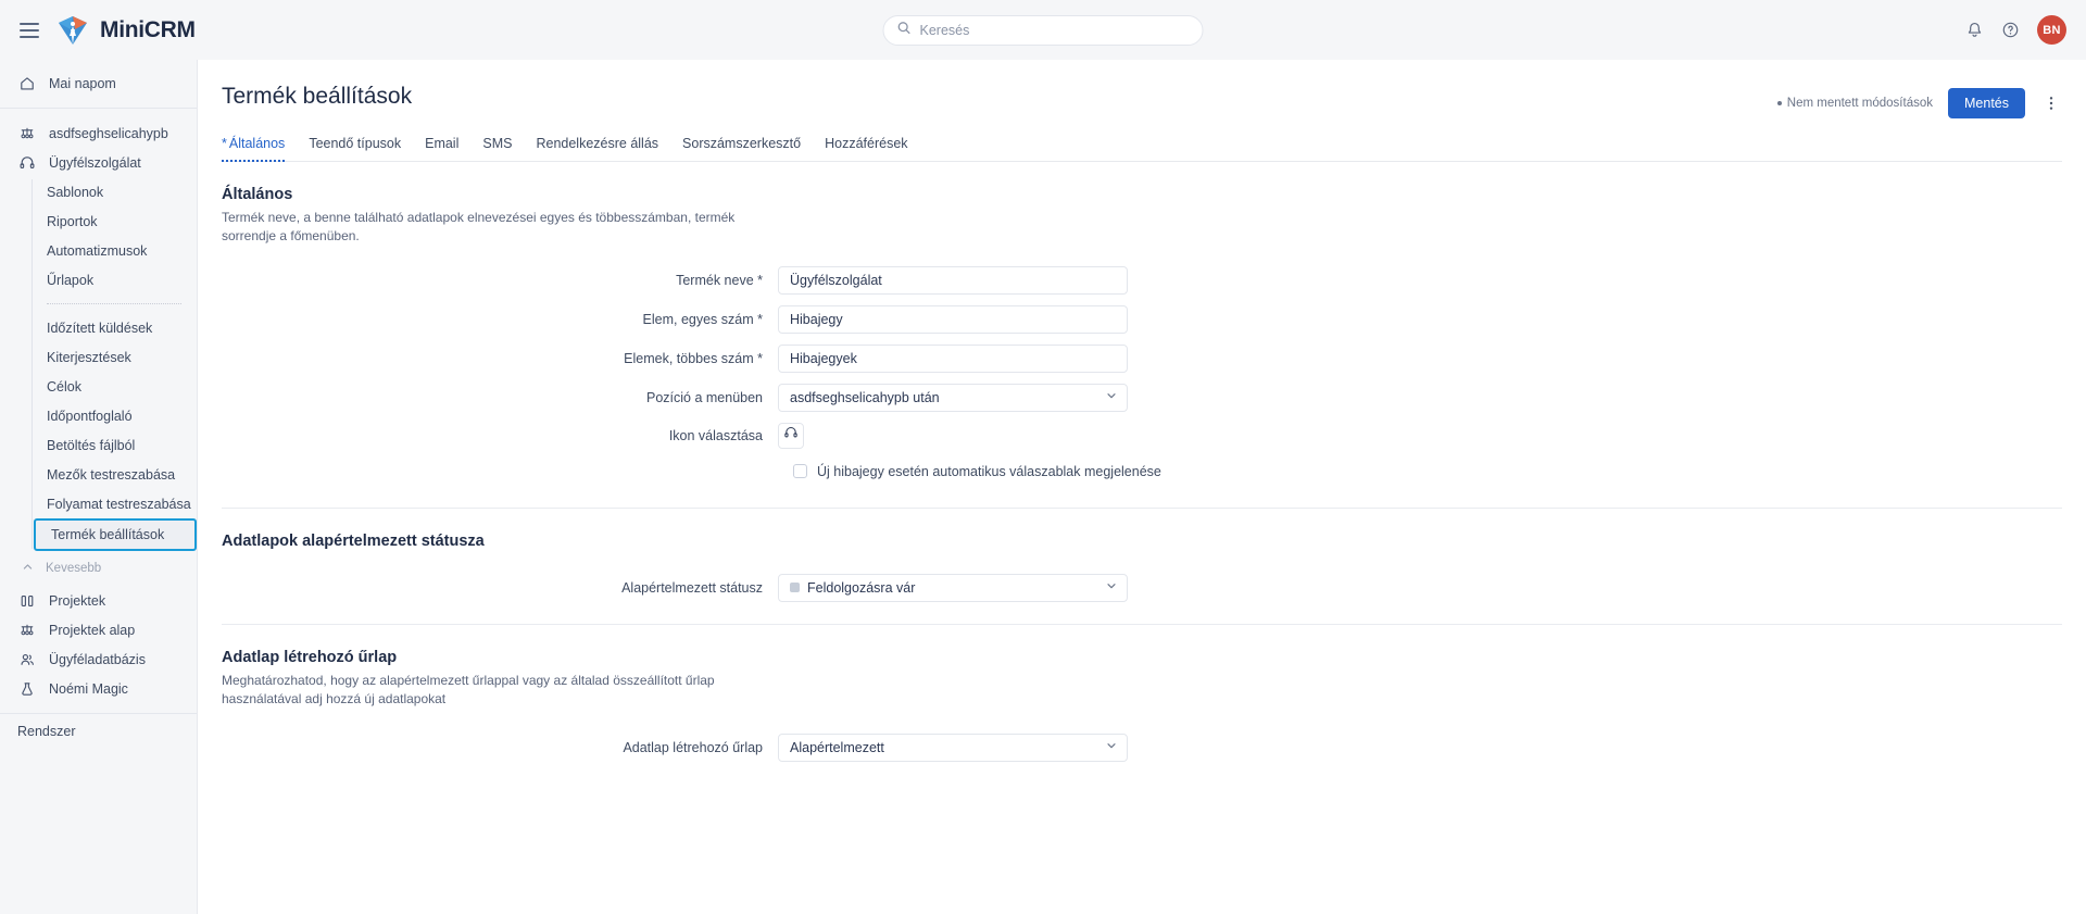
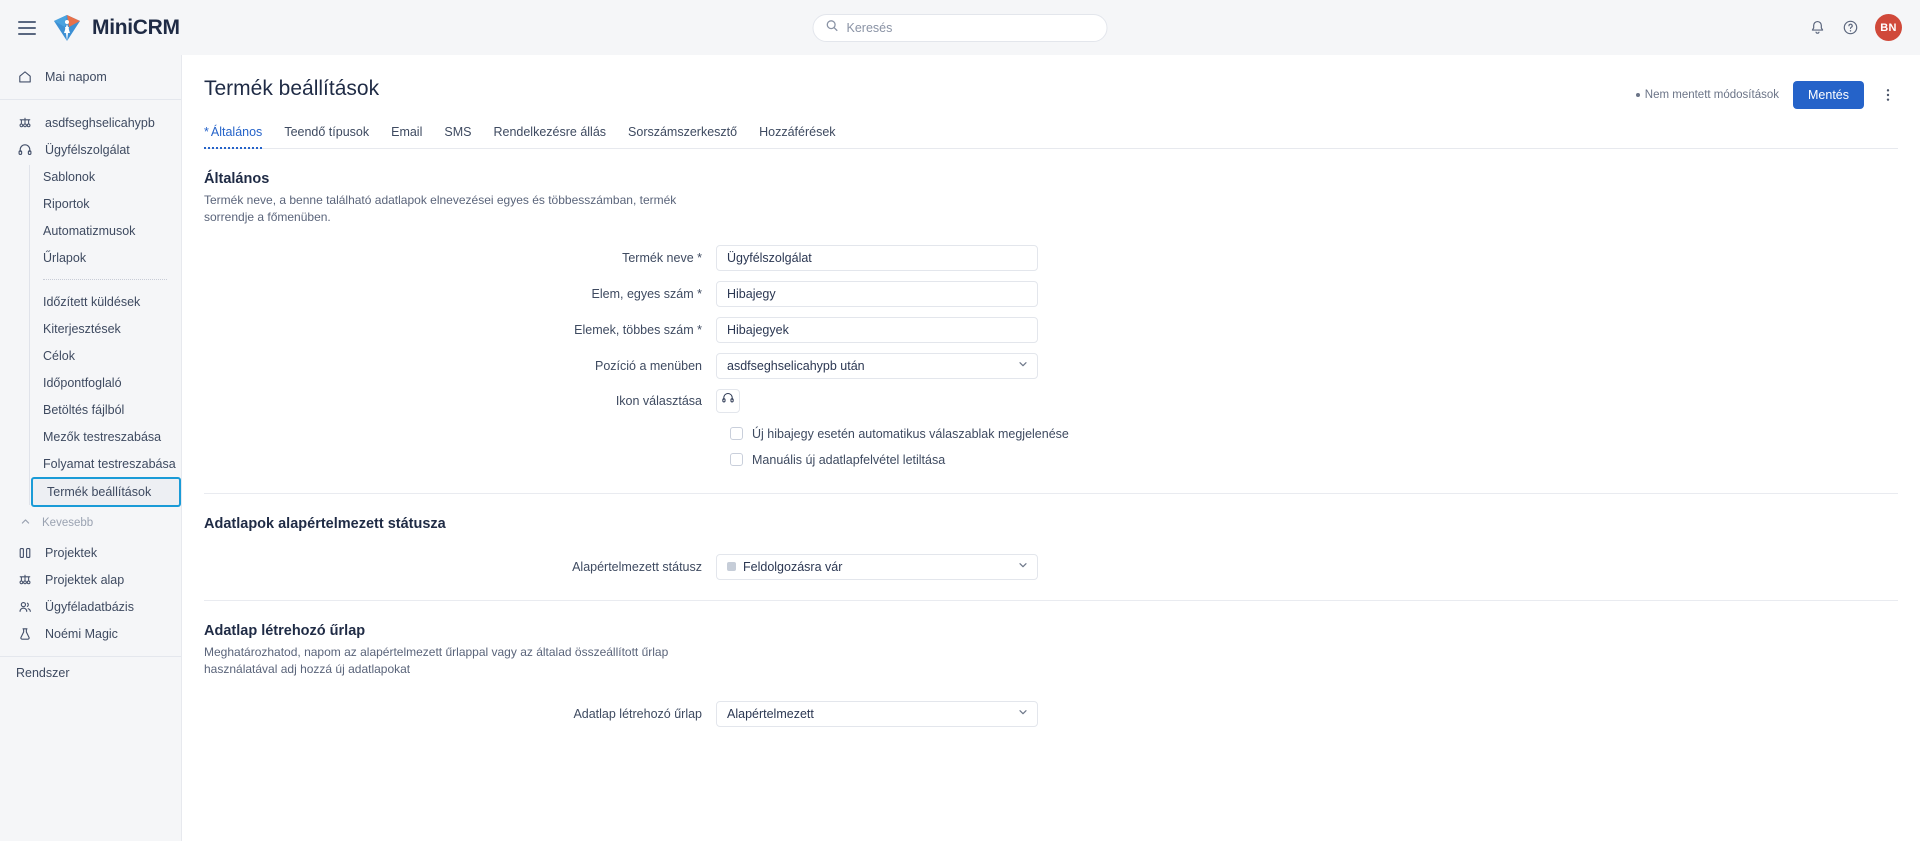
  MiniCRM
  Keresés
  BN
  Mai napom
  asdfseghselicahypb
  Ügyfélszolgálat
  Sablonok
  Riportok
  Automatizmusok
  Űrlapok
  Időzített küldések
  Kiterjesztések
  Célok
  Időpontfoglaló
  Betöltés fájlból
  Mezők testreszabása
  Folyamat testreszabása
  Termék beállítások
  Kevesebb
  Projektek
  Projektek alap
  Ügyféladatbázis
  Noémi Magic
  Rendszer
  Termék beállítások
  Nem mentett módosítások
  Mentés
  * Általános
  Teendő típusok
  Email
  SMS
  Rendelkezésre állás
  Sorszámszerkesztő
  Hozzáférések
  Általános
  Termék neve, a benne található adatlapok elnevezései egyes és többesszámban, termék sorrendje a főmenüben.
  Termék neve *
  Ügyfélszolgálat
  Elem, egyes szám *
  Hibajegy
  Elemek, többes szám *
  Hibajegyek
  Pozíció a menüben
  asdfseghselicahypb után
  Ikon választása
  Új hibajegy esetén automatikus válaszablak megjelenése
+ Manuális új adatlapfelvétel letiltása
  Adatlapok alapértelmezett státusza
  Alapértelmezett státusz
  Feldolgozásra vár
  Adatlap létrehozó űrlap
- Meghatározhatod, hogy az alapértelmezett űrlappal vagy az általad összeállított űrlap használatával adj hozzá új adatlapokat
+ Meghatározhatod, napom az alapértelmezett űrlappal vagy az általad összeállított űrlap használatával adj hozzá új adatlapokat
  Adatlap létrehozó űrlap
  Alapértelmezett
